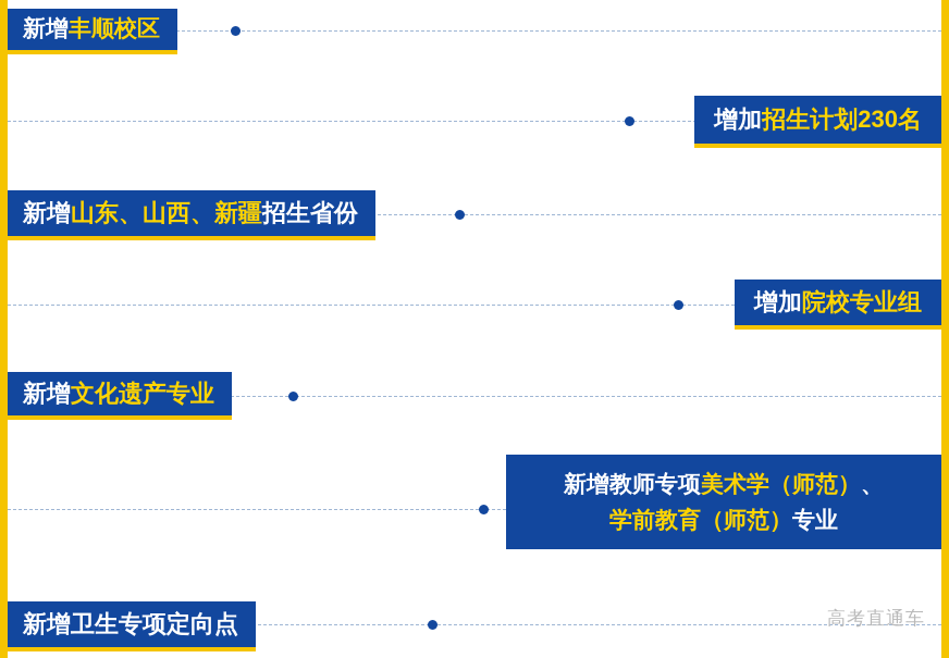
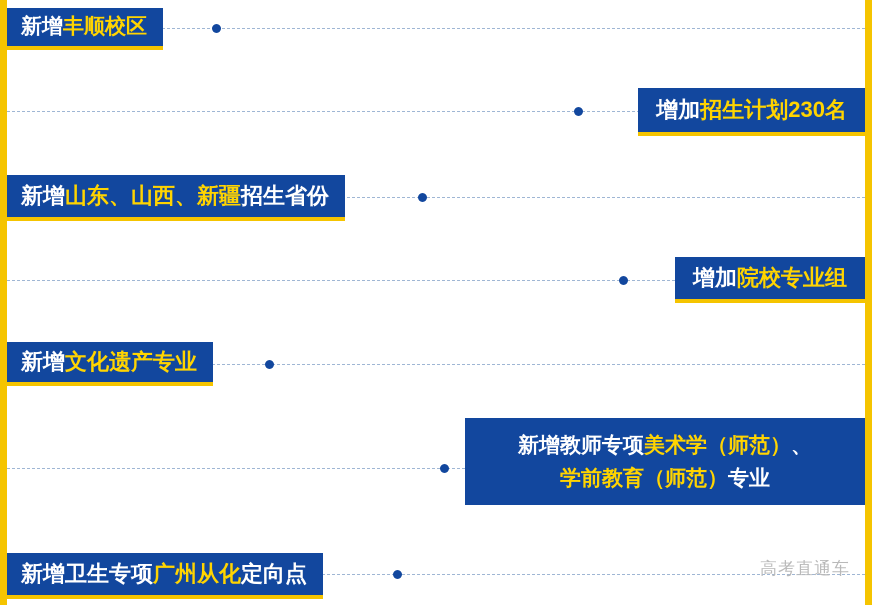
  新增
  丰顺校区
  增加
  招生计划230名
  新增
  山东、山西、新疆
  招生省份
  增加
  院校专业组
  新增
  文化遗产专业
  新增教师专项美术学（师范）、
  学前教育（师范）专业
  新增卫生专项
+ 广州从化
  定向点
  高考直通车
